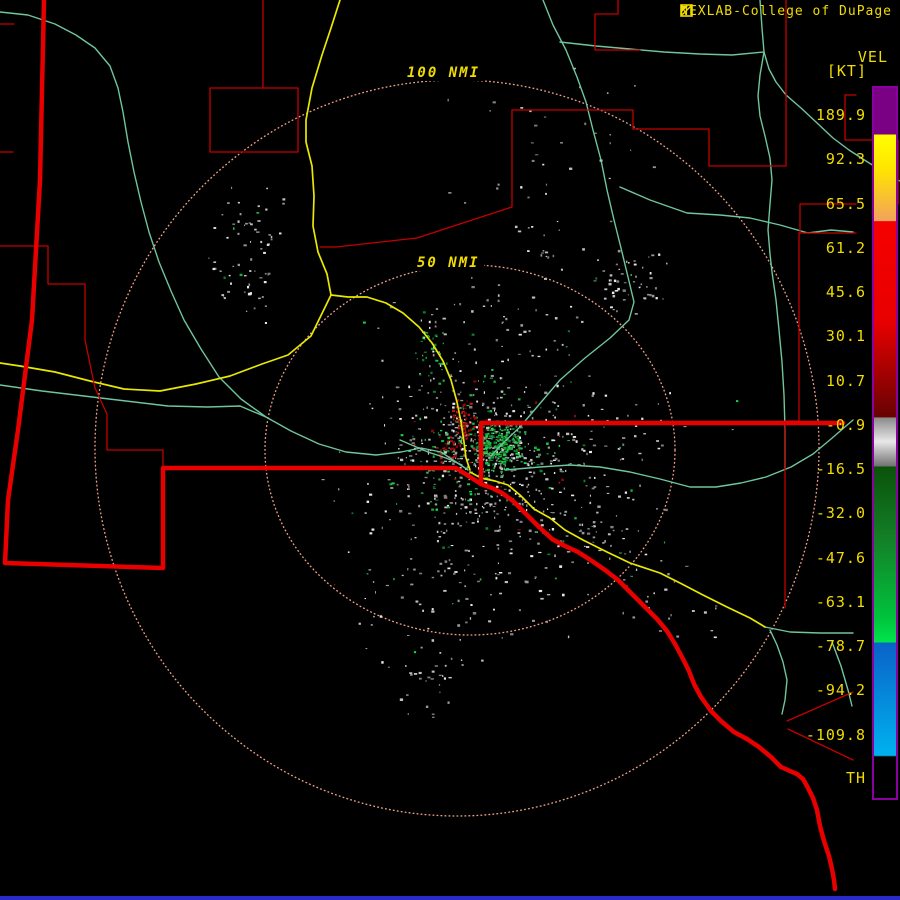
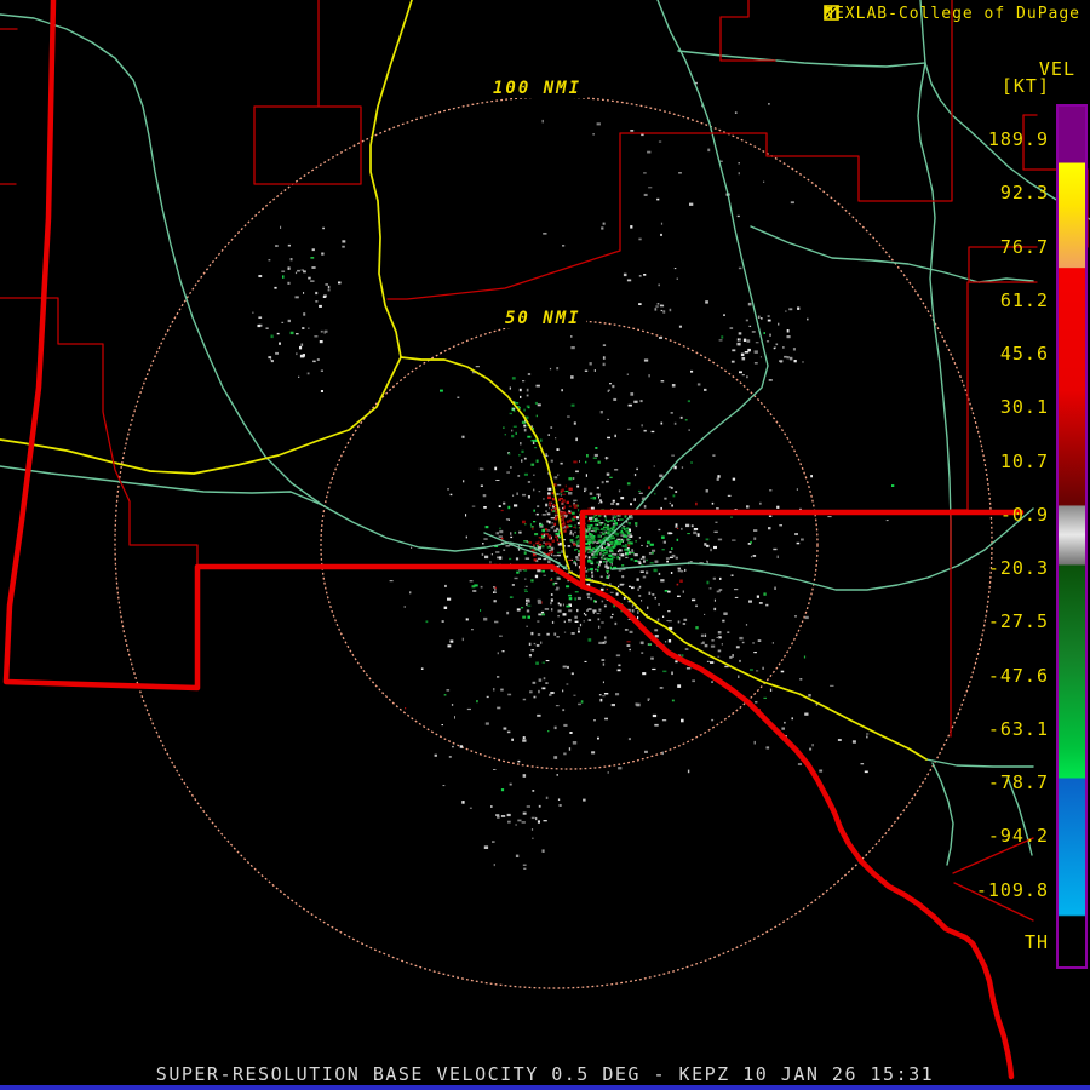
  100 NMI
  50 NMI
  NEXLAB-College of DuPage
  VEL
  [KT]
  189.9
  92.3
- 65.5
+ 76.7
  61.2
  45.6
  30.1
  10.7
  -0.9
- -16.5
+ -20.3
- -32.0
+ -27.5
  -47.6
  -63.1
  -78.7
  -94.2
  -109.8
  TH
+ SUPER-RESOLUTION BASE VELOCITY 0.5 DEG - KEPZ 10 JAN 26 15:31
